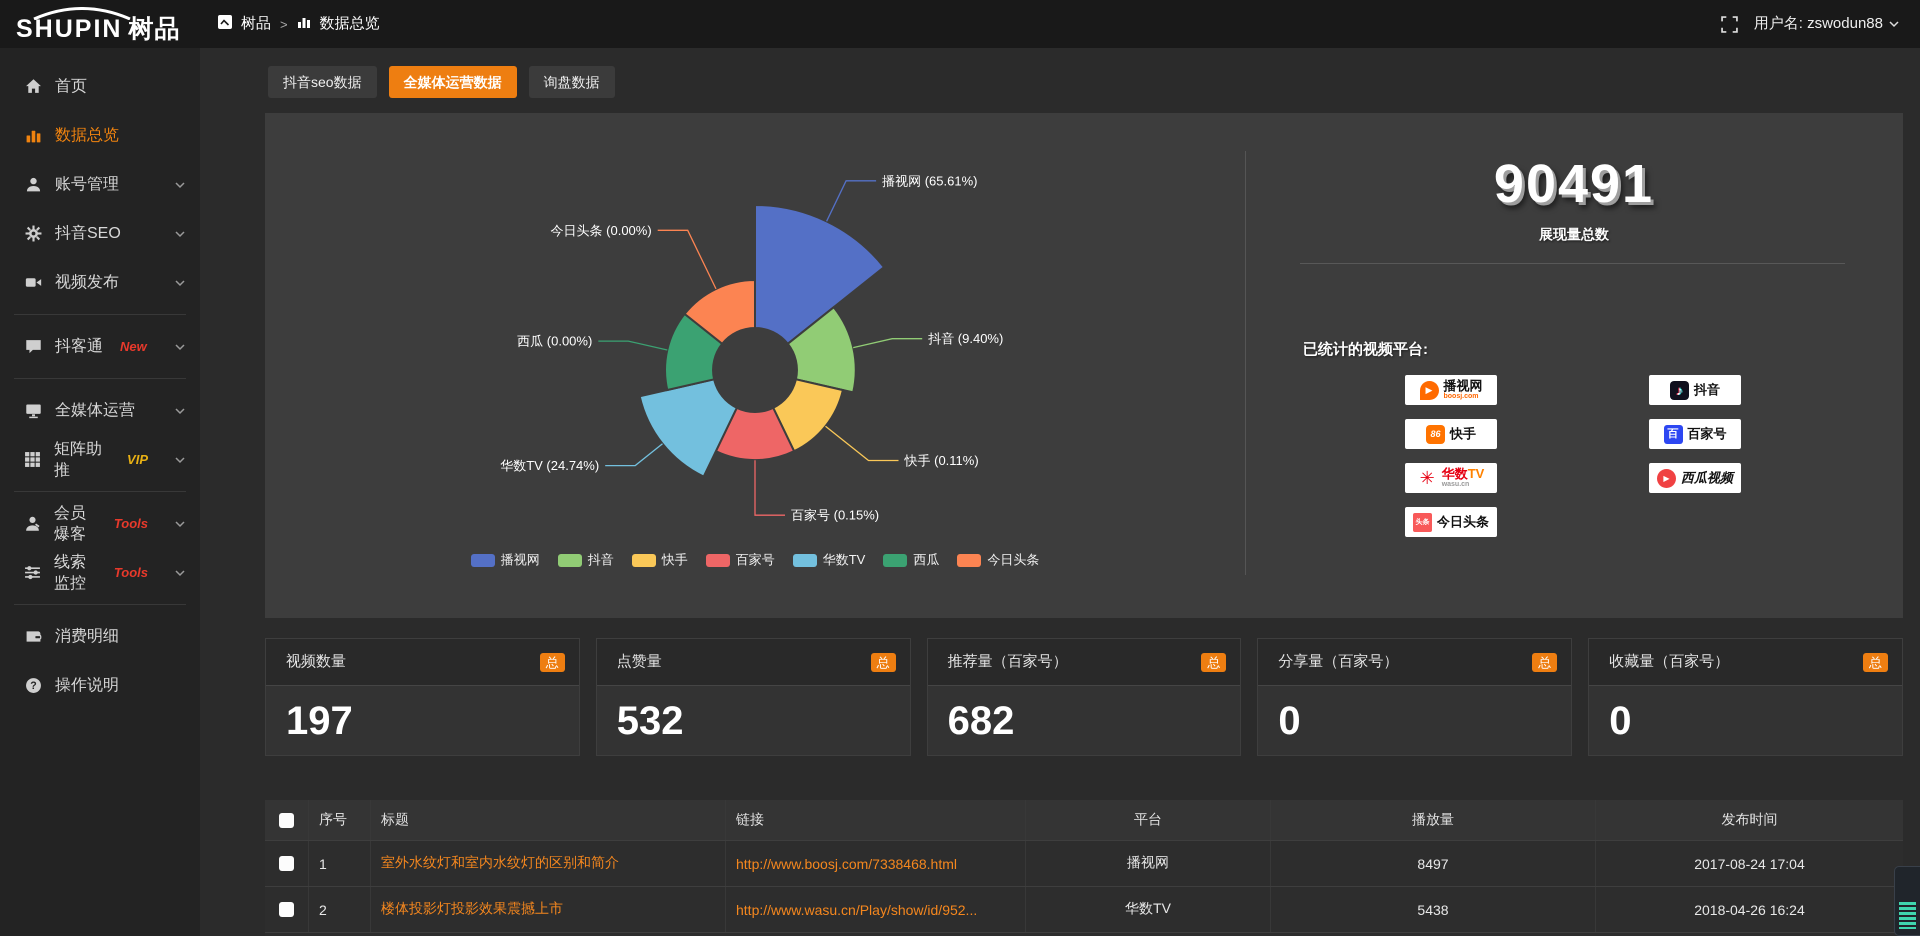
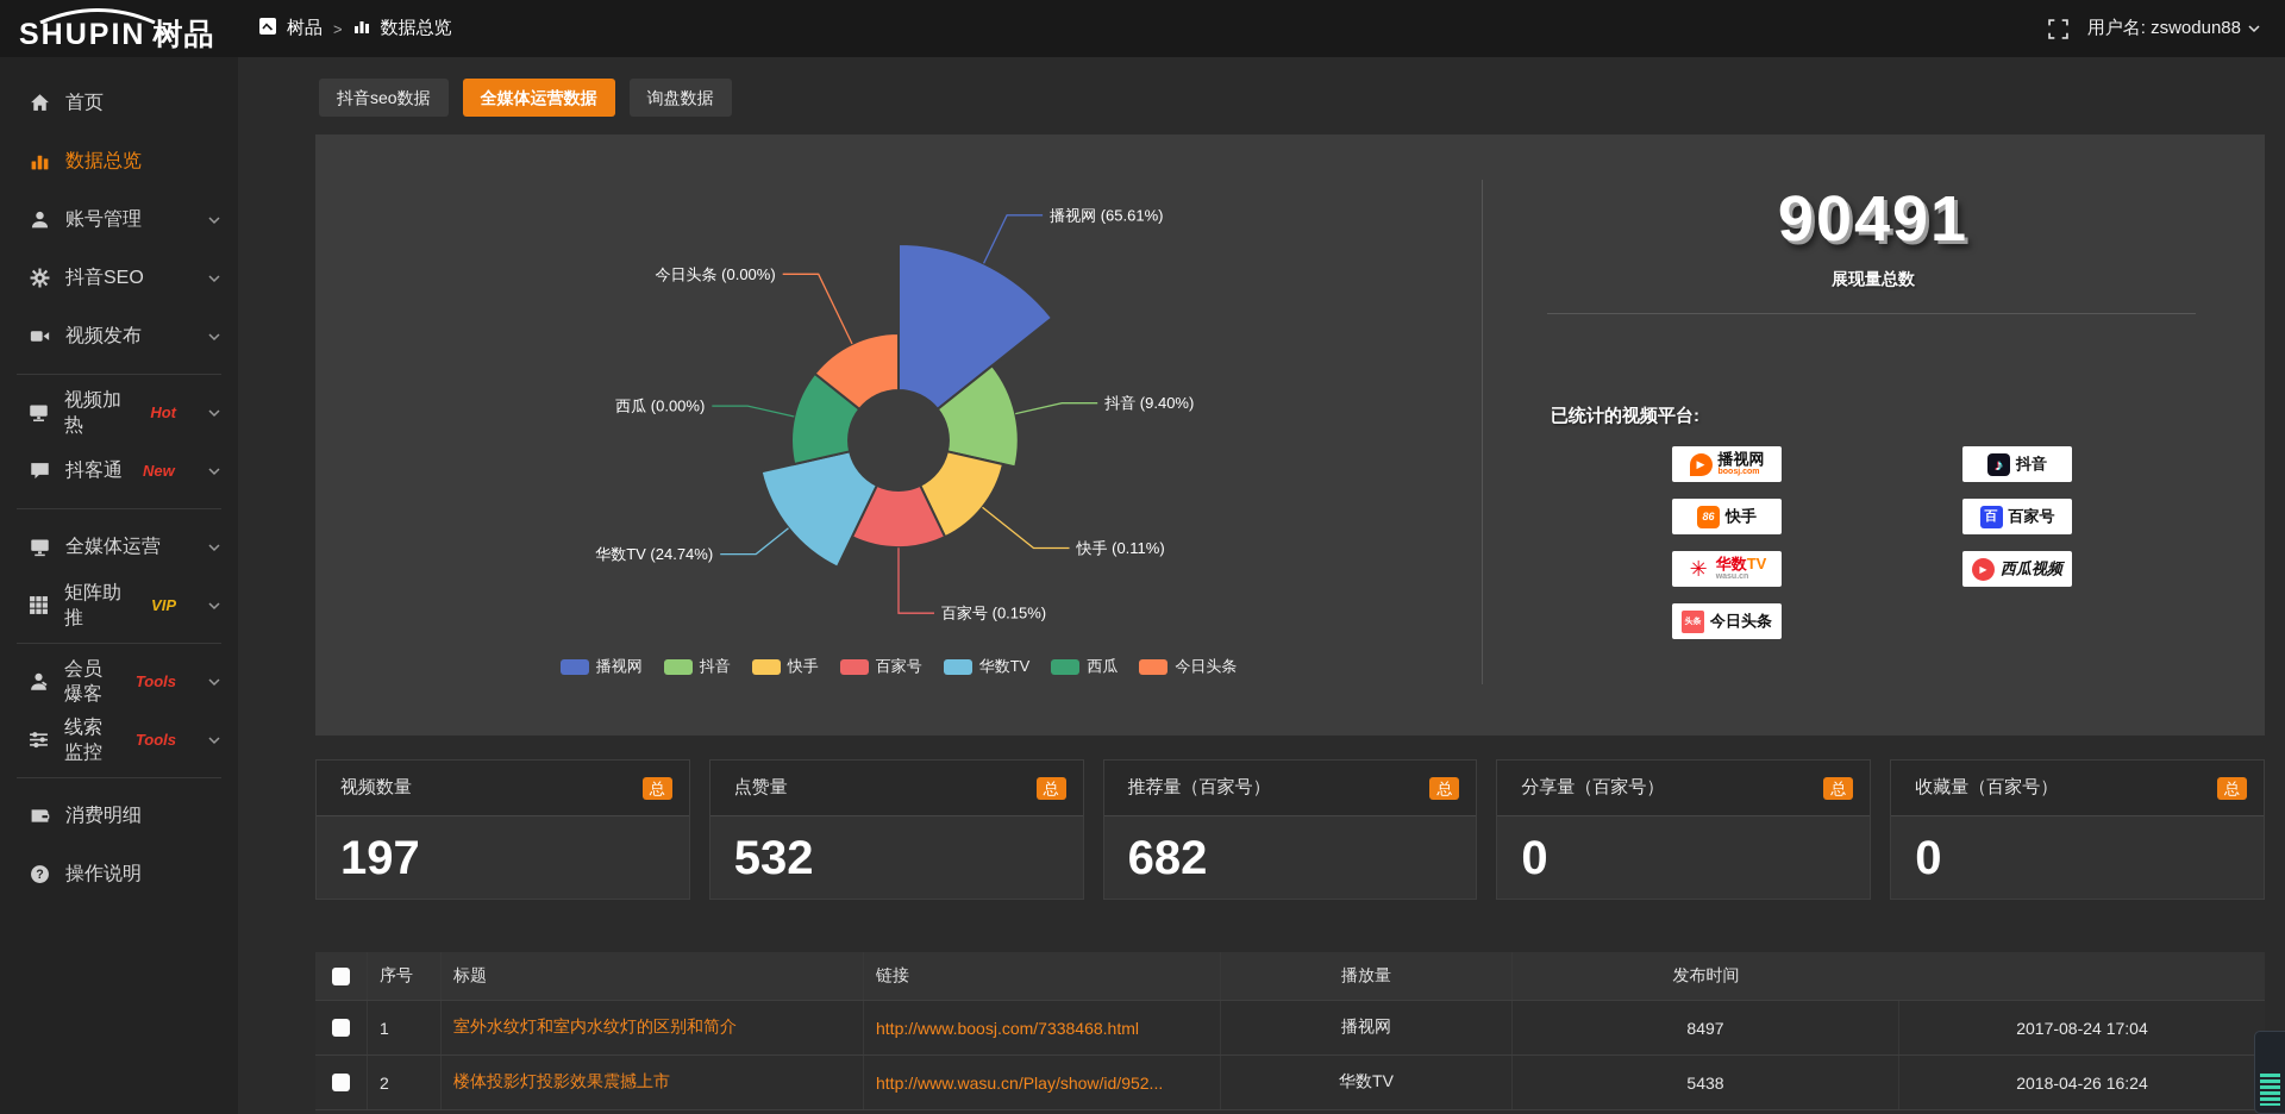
  SHUPIN 树品
  树品
  >
  数据总览
  用户名: zswodun88
  首页
  数据总览
  账号管理
  抖音SEO
  视频发布
+ 视频加热
+ Hot
  抖客通
  New
  全媒体运营
  矩阵助推
  VIP
  会员爆客
  Tools
  线索监控
  Tools
  消费明细
  ?
  操作说明
  抖音seo数据
  全媒体运营数据
  询盘数据
  播视网 (65.61%)
  抖音 (9.40%)
  快手 (0.11%)
  百家号 (0.15%)
  华数TV (24.74%)
  西瓜 (0.00%)
  今日头条 (0.00%)
  播视网
  抖音
  快手
  百家号
  华数TV
  西瓜
  今日头条
  90491
  展现量总数
  已统计的视频平台:
  ▶
  播视网
  86
  快手
  ✳
  华数TV
  今日头条
  ♪
  抖音
  百
  百家号
  ▶
  西瓜视频
  视频数量
  总
  197
  点赞量
  总
  532
  推荐量（百家号）
  总
  682
  分享量（百家号）
  总
  0
  收藏量（百家号）
  总
  0
  序号
  标题
  链接
- 平台
  播放量
  发布时间
  1
  室外水纹灯和室内水纹灯的区别和简介
  http://www.boosj.com/7338468.html
  播视网
  8497
  2017-08-24 17:04
  2
  楼体投影灯投影效果震撼上市
  http://www.wasu.cn/Play/show/id/952...
  华数TV
  5438
  2018-04-26 16:24
